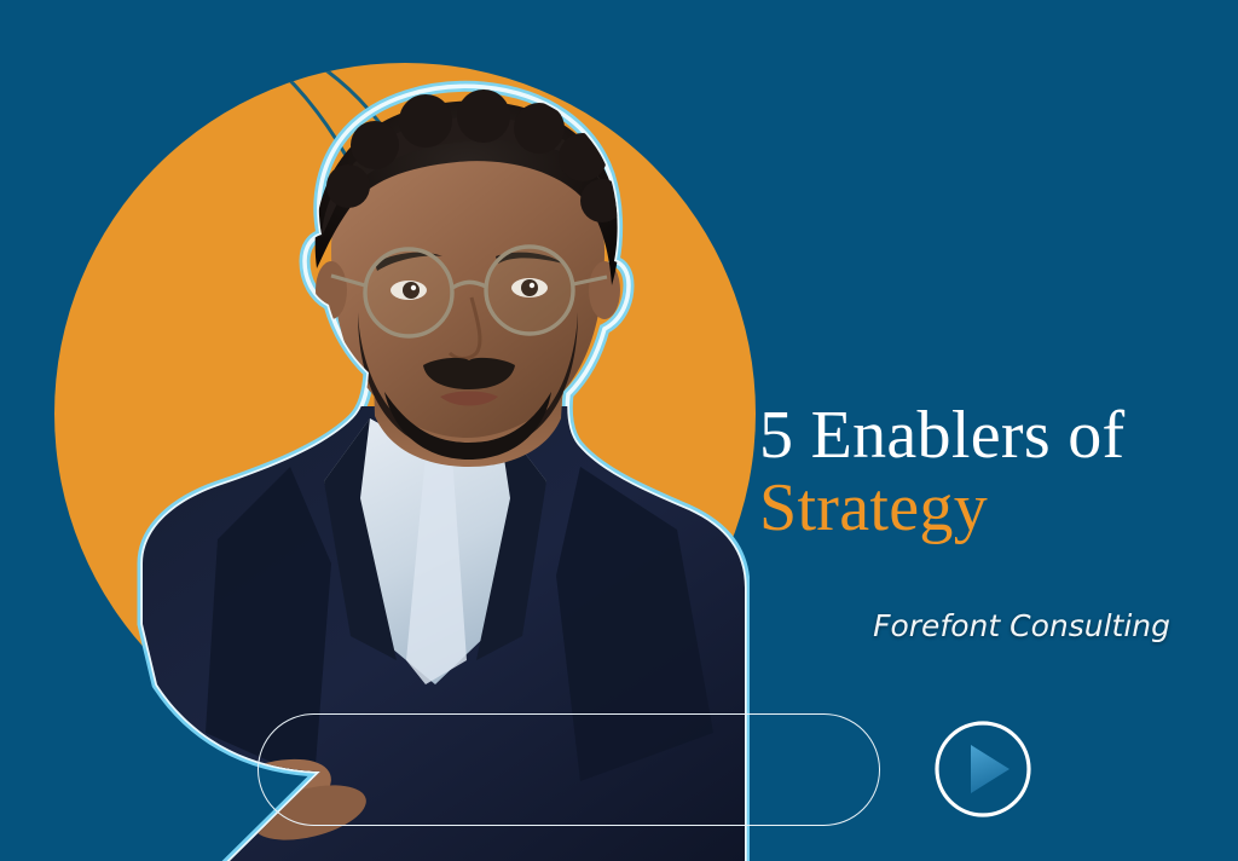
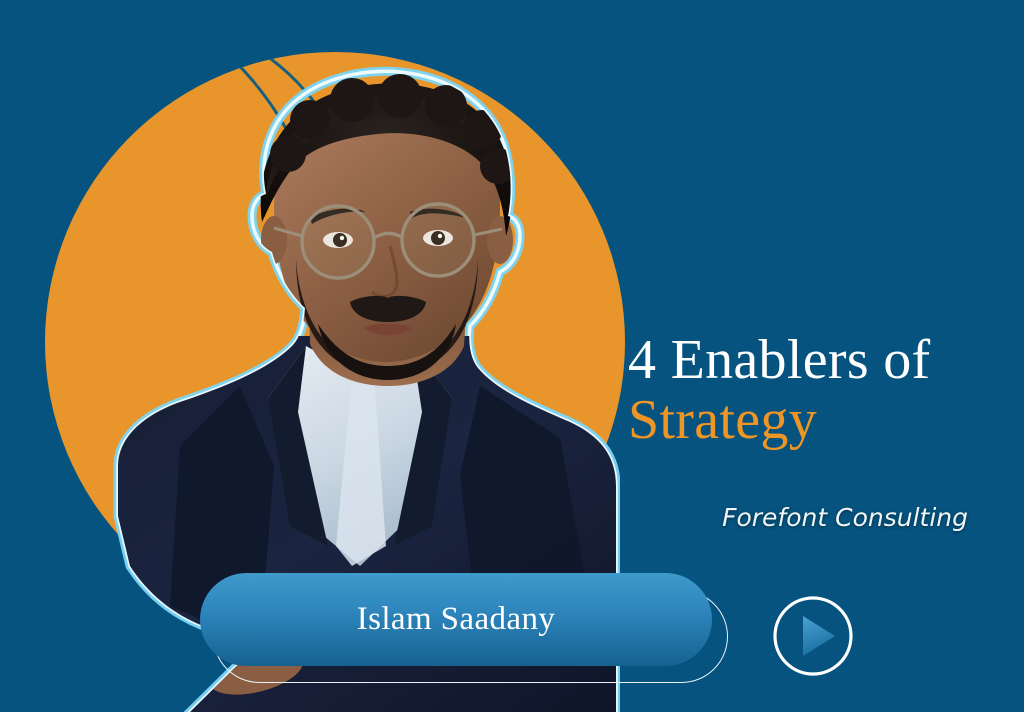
- 5 Enablers of
+ 4 Enablers of
  Strategy
  Forefont Consulting
+ Islam Saadany
